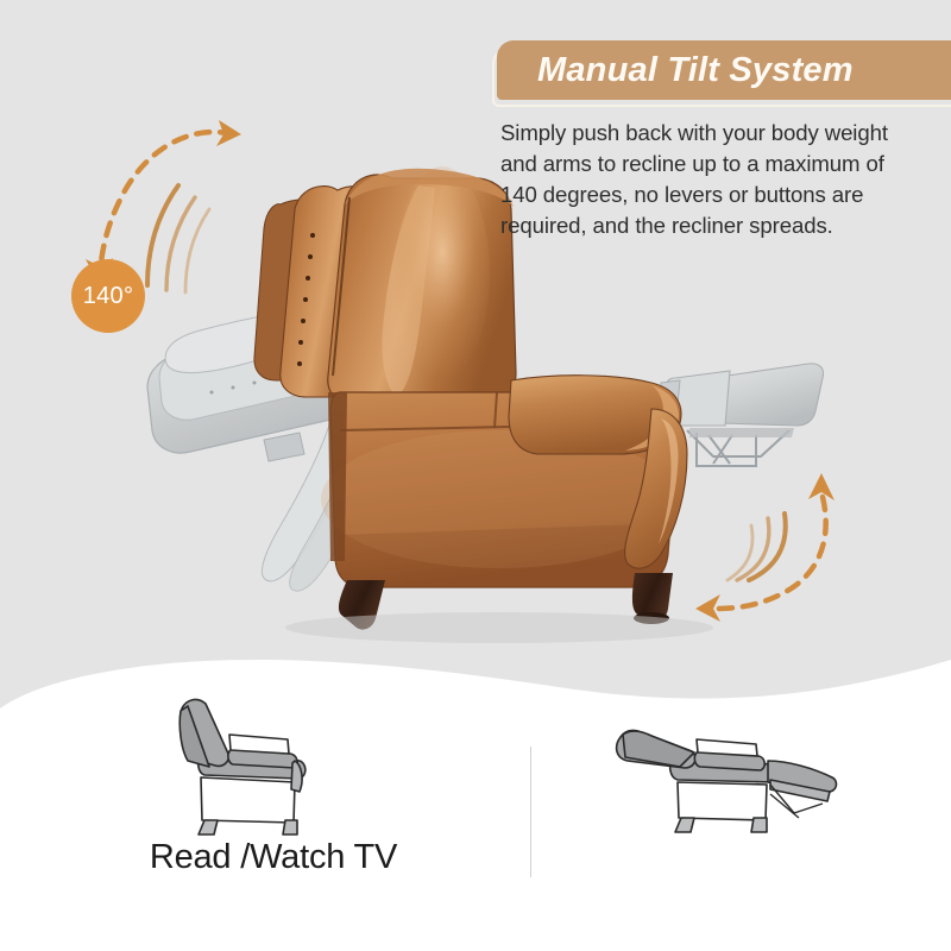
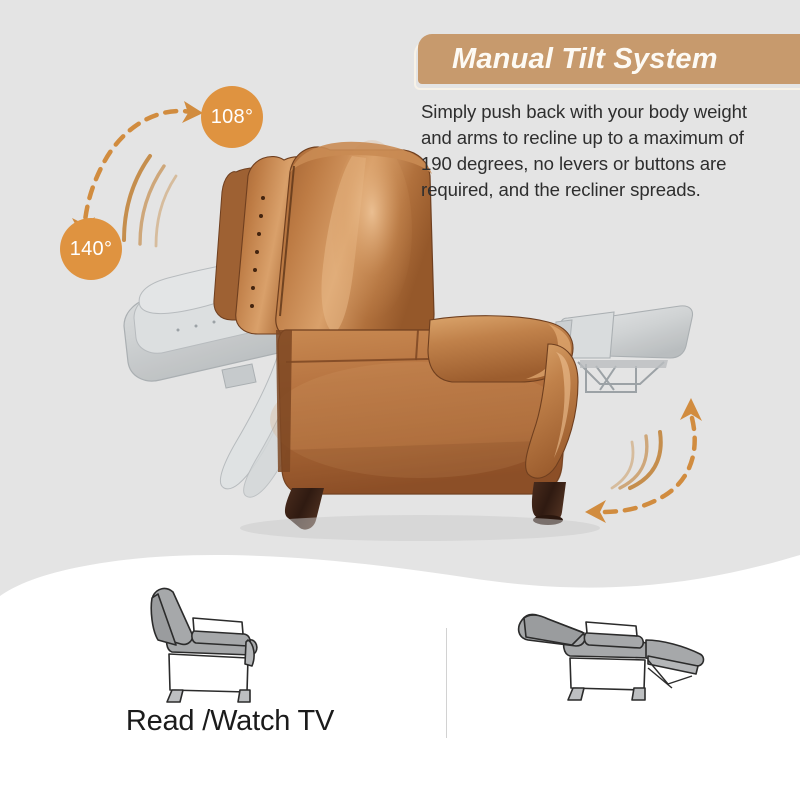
  Manual Tilt System
- Simply push back with your body weight and arms to recline up to a maximum of 140 degrees, no levers or buttons are required, and the recliner spreads.
+ Simply push back with your body weight and arms to recline up to a maximum of 190 degrees, no levers or buttons are required, and the recliner spreads.
+ 108°
  140°
  Read /Watch TV
